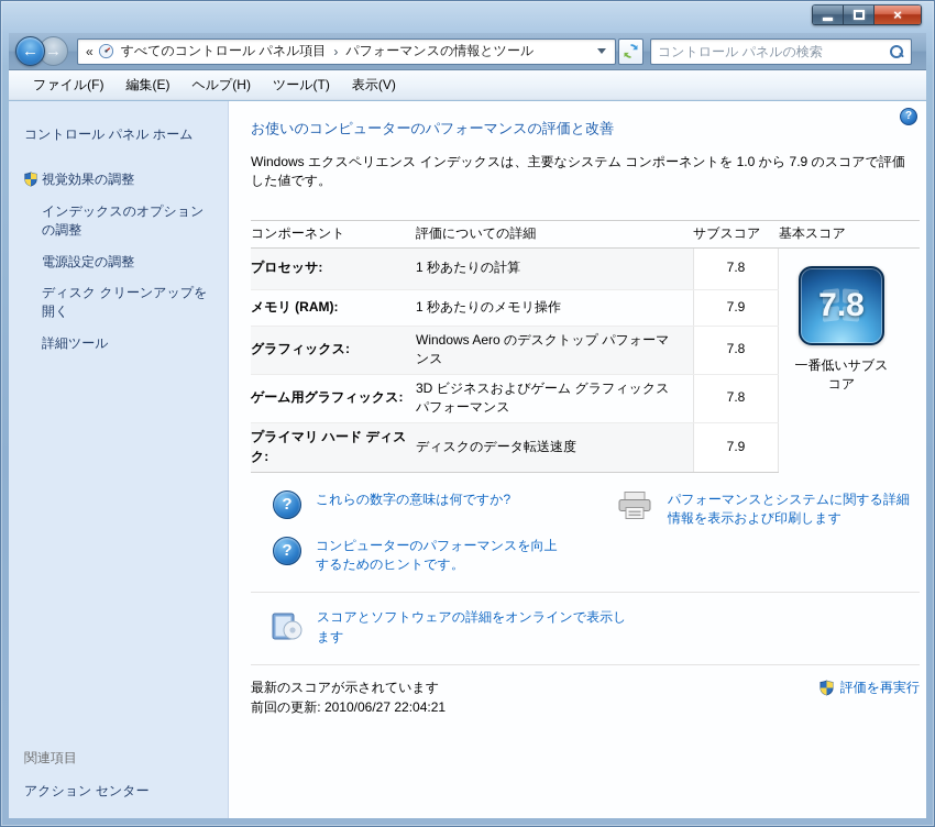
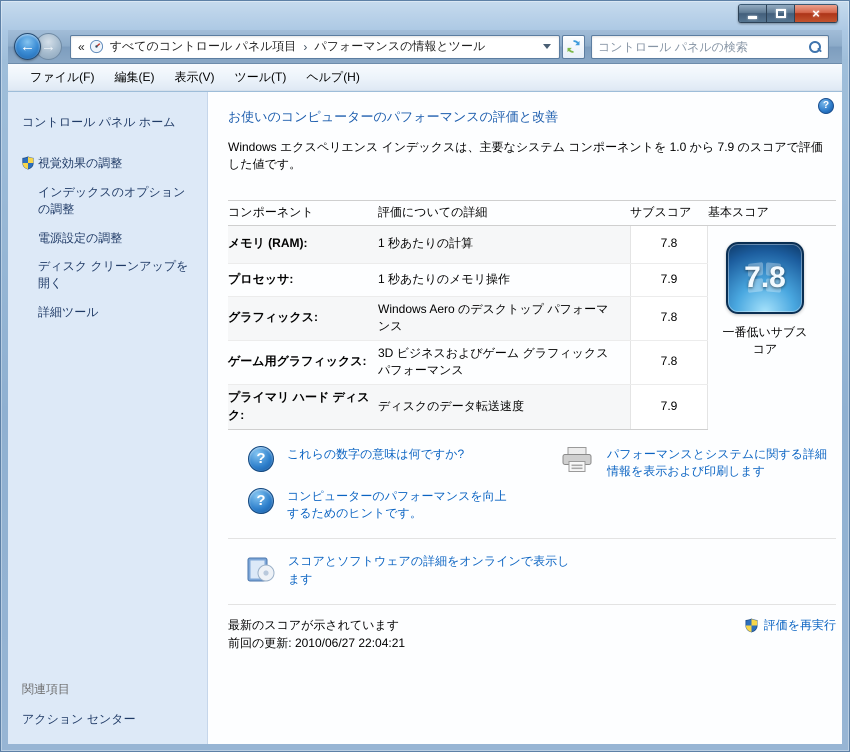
  ×
  ←
  →
  «
  すべてのコントロール パネル項目
  ›
  パフォーマンスの情報とツール
  コントロール パネルの検索
  ファイル(F)
  編集(E)
- ヘルプ(H)
+ 表示(V)
  ツール(T)
- 表示(V)
+ ヘルプ(H)
  コントロール パネル ホーム
  視覚効果の調整
  インデックスのオプションの調整
  電源設定の調整
  ディスク クリーンアップを開く
  詳細ツール
  関連項目
  アクション センター
  ?
  お使いのコンピューターのパフォーマンスの評価と改善
  Windows エクスペリエンス インデックスは、主要なシステム コンポーネントを 1.0 から 7.9 のスコアで評価した値です。
  コンポーネント
  評価についての詳細
  サブスコア
- プロセッサ:
+ メモリ (RAM):
  1 秒あたりの計算
  7.8
- メモリ (RAM):
+ プロセッサ:
  1 秒あたりのメモリ操作
  7.9
  グラフィックス:
  Windows Aero のデスクトップ パフォーマンス
  7.8
  ゲーム用グラフィックス:
  3D ビジネスおよびゲーム グラフィックス パフォーマンス
  7.8
  プライマリ ハード ディスク:
  ディスクのデータ転送速度
  7.9
  基本スコア
  7.8
  一番低いサブスコア
  ?
  これらの数字の意味は何ですか?
  ?
  コンピューターのパフォーマンスを向上するためのヒントです。
  パフォーマンスとシステムに関する詳細情報を表示および印刷します
  スコアとソフトウェアの詳細をオンラインで表示します
  最新のスコアが示されています
  前回の更新: 2010/06/27 22:04:21
  評価を再実行
